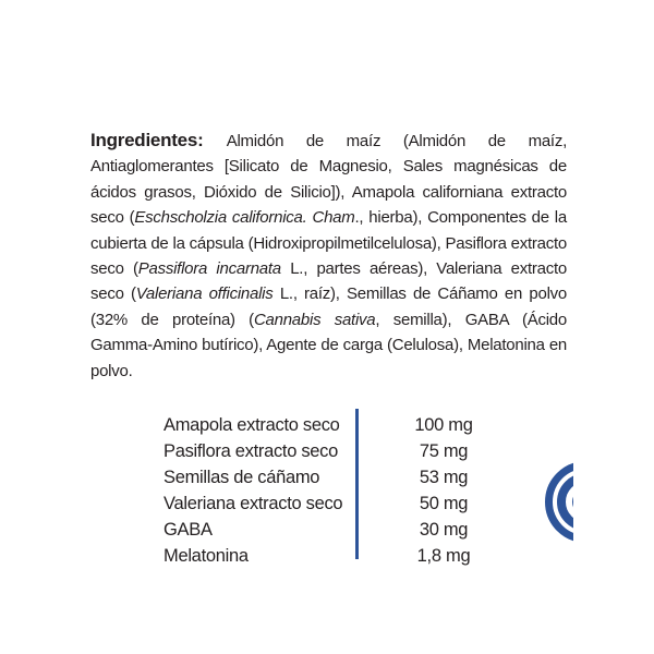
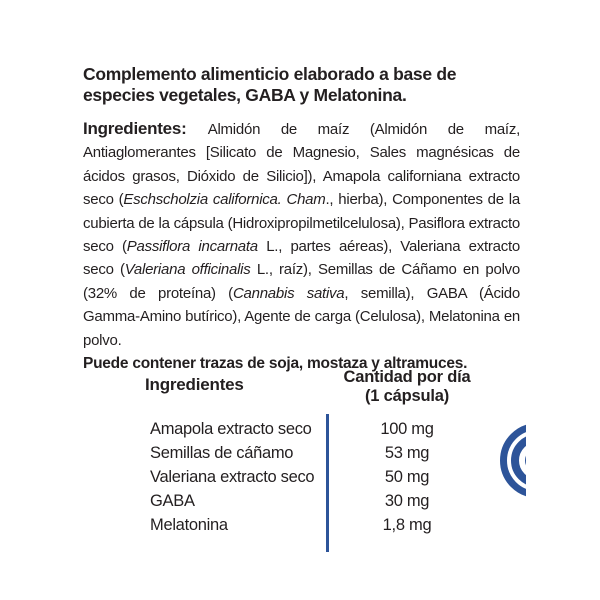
+ Complemento alimenticio elaborado a base de especies vegetales, GABA y Melatonina.
  Ingredientes: Almidón de maíz (Almidón de maíz, Antiaglomerantes [Silicato de Magnesio, Sales magnésicas de ácidos grasos, Dióxido de Silicio]), Amapola californiana extracto seco (Eschscholzia californica. Cham., hierba), Componentes de la cubierta de la cápsula (Hidroxipropilmetilcelulosa), Pasiflora extracto seco (Passiflora incarnata L., partes aéreas), Valeriana extracto seco (Valeriana officinalis L., raíz), Semillas de Cáñamo en polvo (32% de proteína) (Cannabis sativa, semilla), GABA (Ácido Gamma-Amino butírico), Agente de carga (Celulosa), Melatonina en polvo.
+ Puede contener trazas de soja, mostaza y altramuces.
+ Ingredientes
+ Cantidad por día
+ (1 cápsula)
  Amapola extracto seco
  100 mg
- Pasiflora extracto seco
- 75 mg
  Semillas de cáñamo
  53 mg
  Valeriana extracto seco
  50 mg
  GABA
  30 mg
  Melatonina
  1,8 mg
